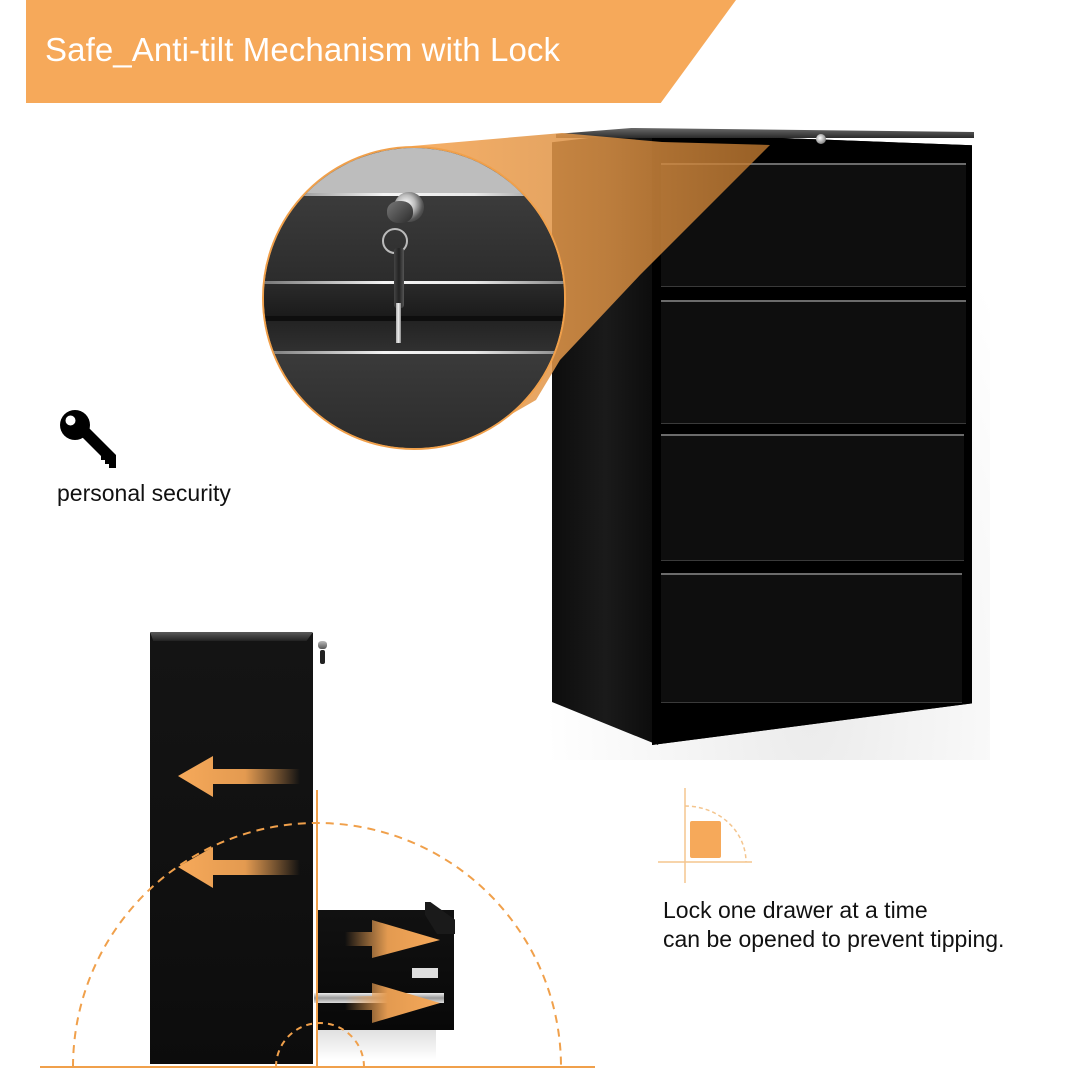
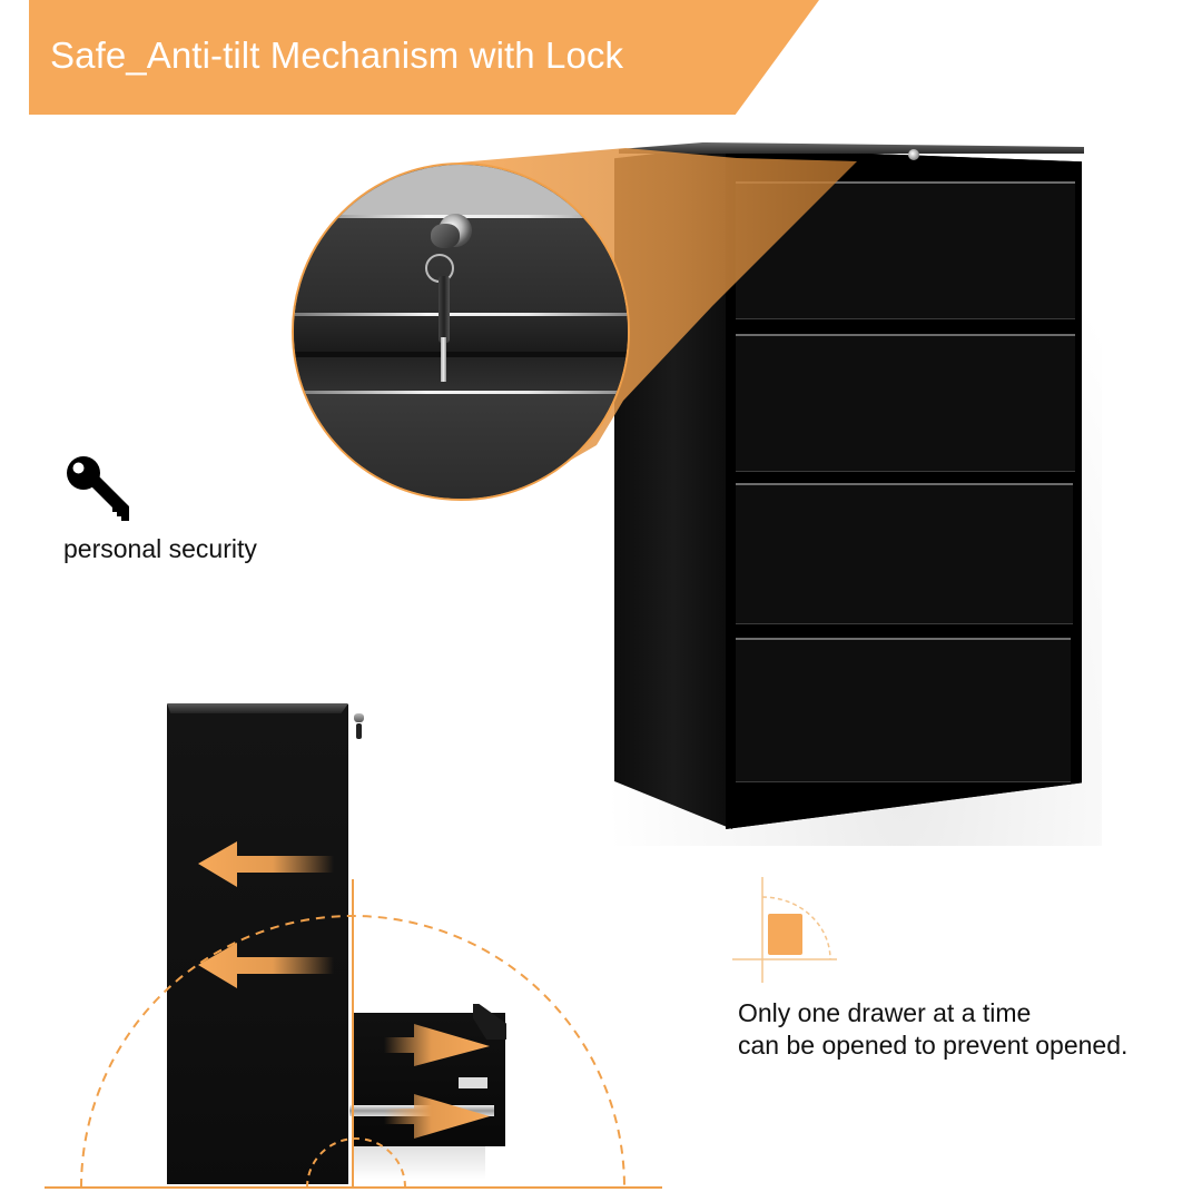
  Safe_Anti-tilt Mechanism with Lock
  personal security
- Lock one drawer at a time
+ Only one drawer at a time
- can be opened to prevent tipping.
+ can be opened to prevent opened.
